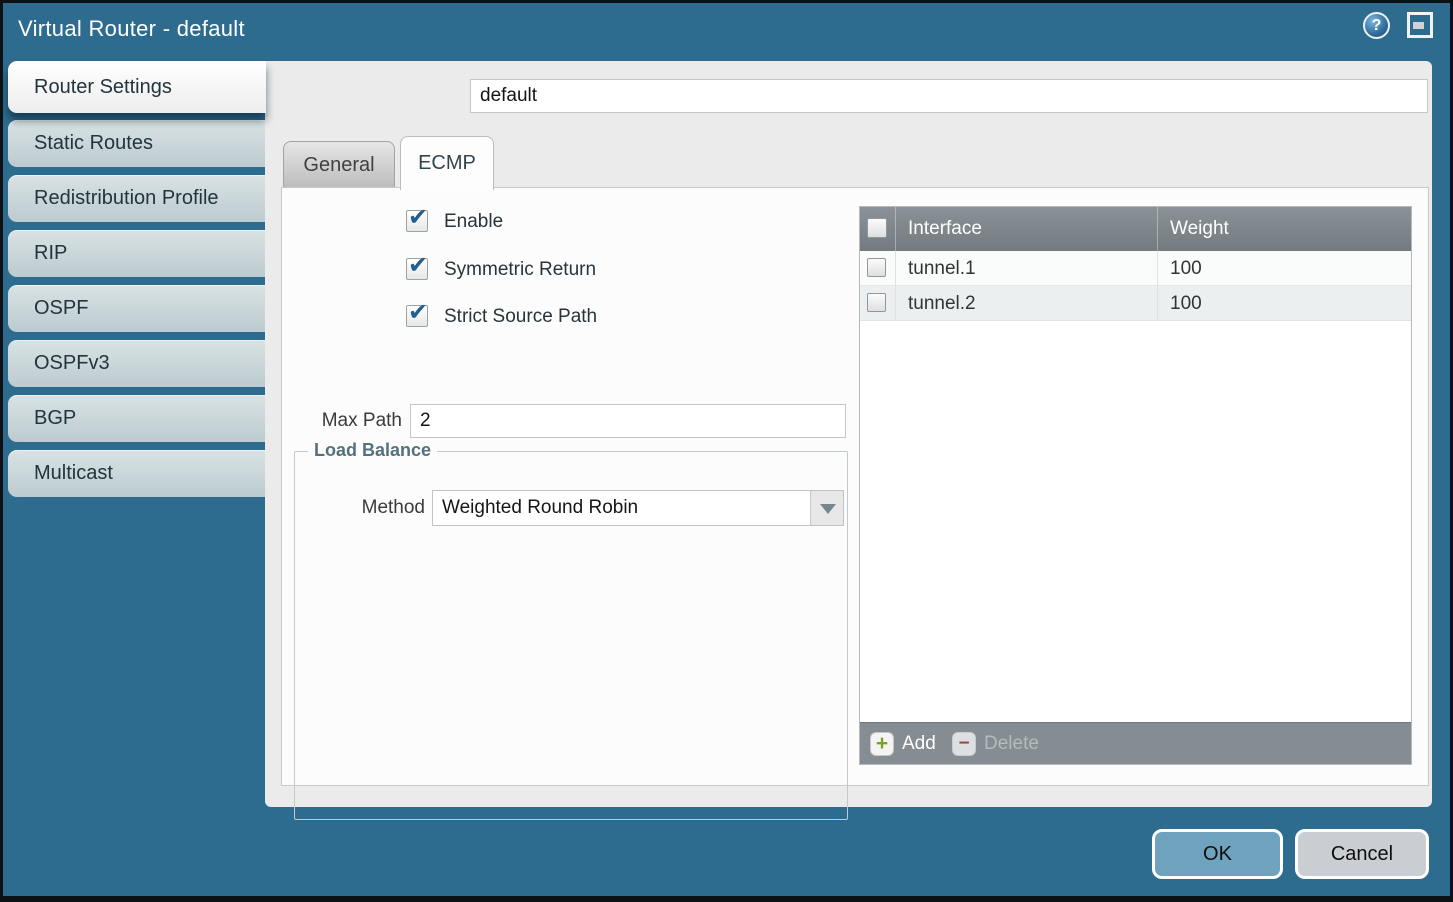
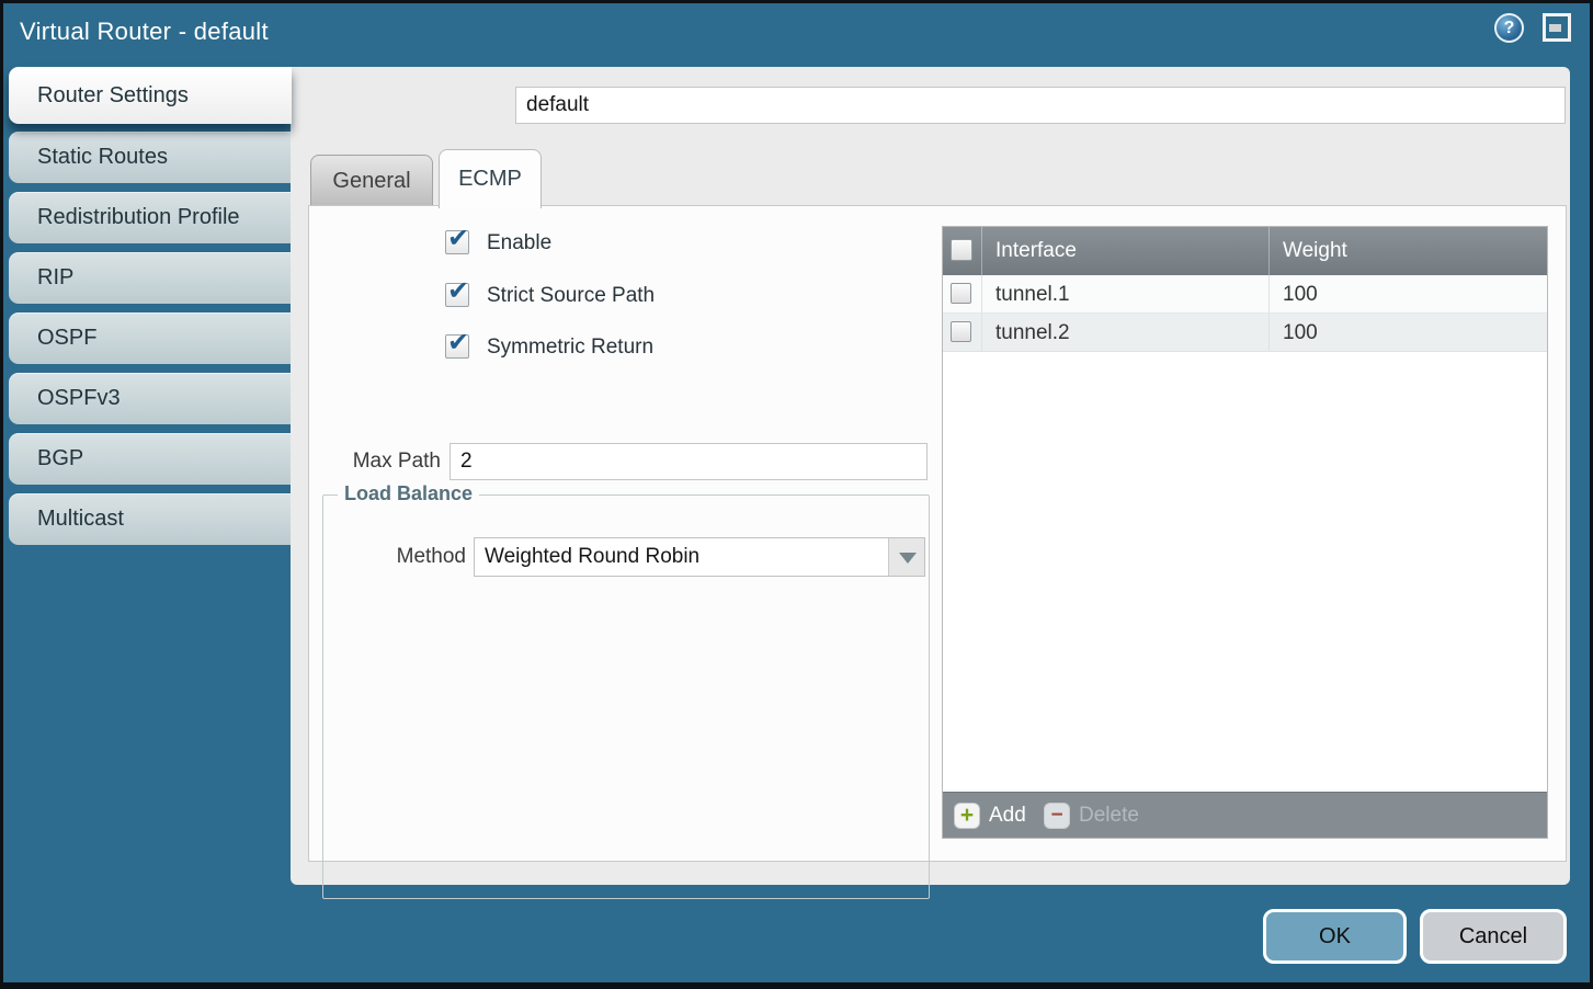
  Virtual Router - default
  ?
  Router Settings
  Static Routes
  Redistribution Profile
  RIP
  OSPF
  OSPFv3
  BGP
  Multicast
  default
  General
  ECMP
  ✔
  Enable
  ✔
- Symmetric Return
+ Strict Source Path
  ✔
- Strict Source Path
+ Symmetric Return
  Max Path
  2
  Load Balance
  Method
  Weighted Round Robin
  Interface
  Weight
  tunnel.1
  100
  tunnel.2
  100
  +
  Add
  −
  Delete
  OK
  Cancel
